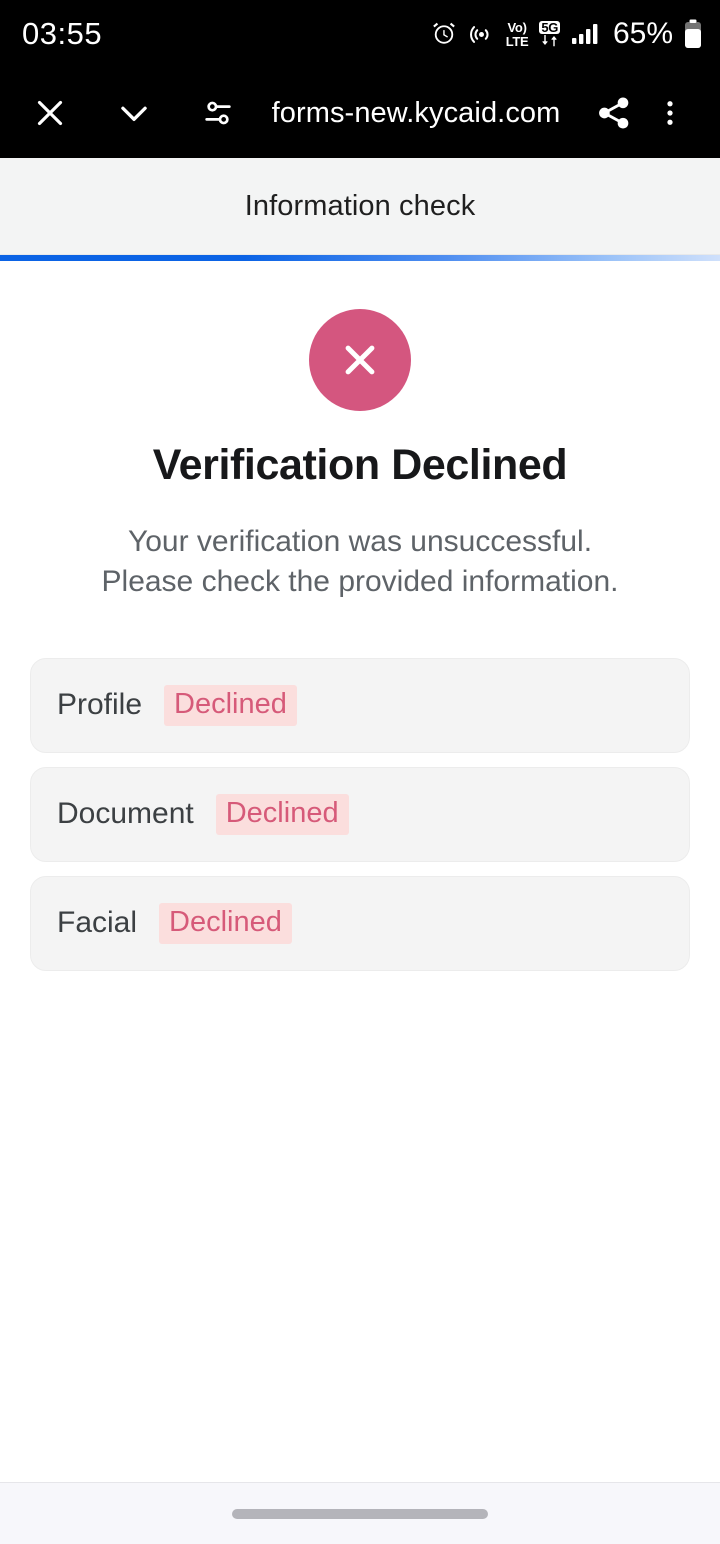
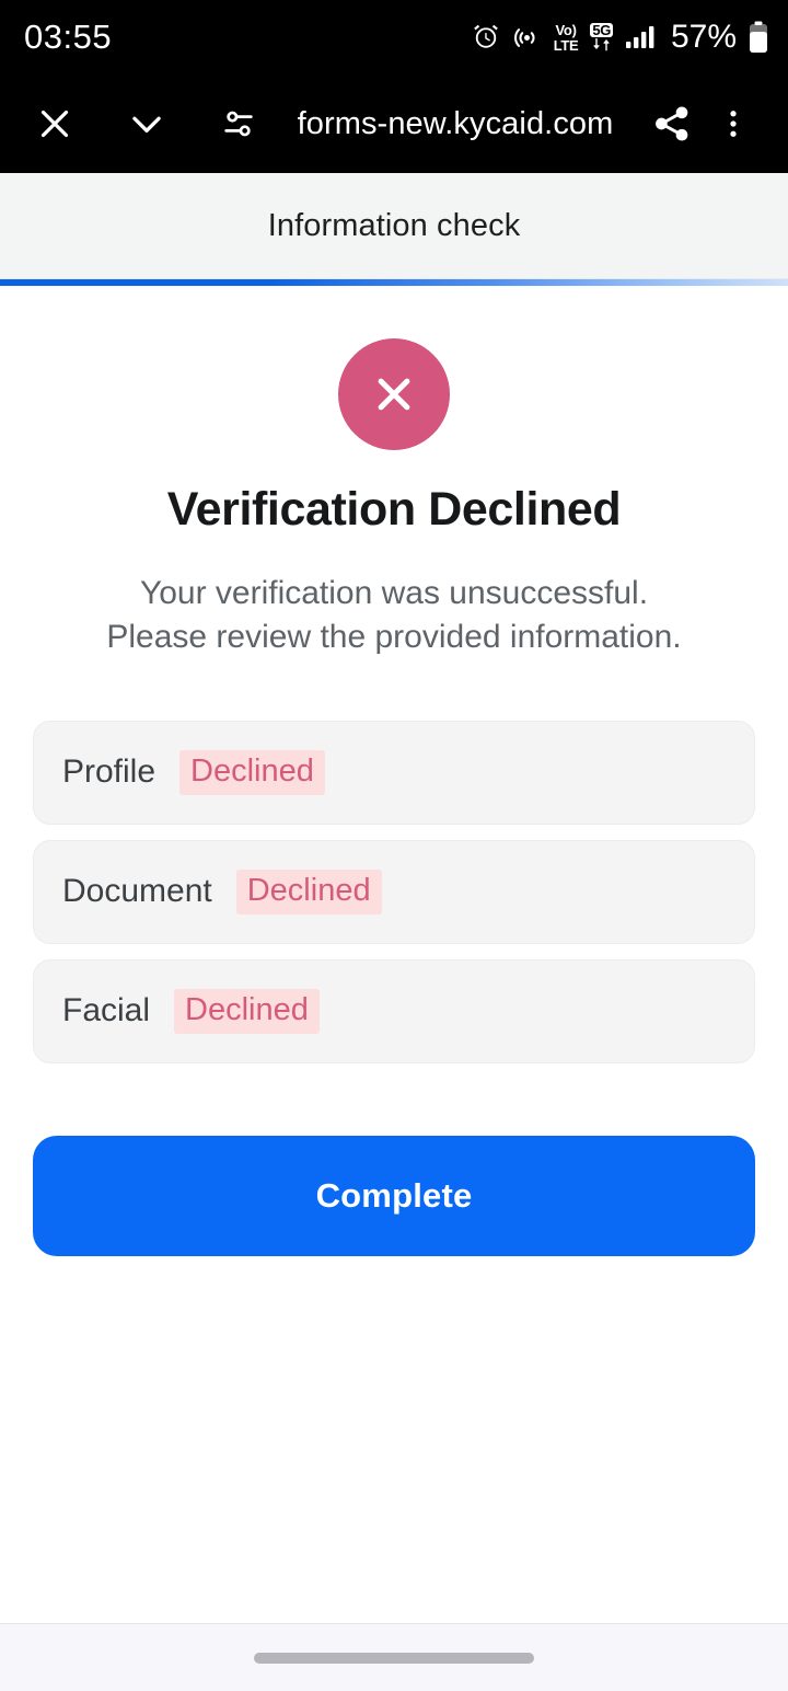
  03:55
  Vo)
  LTE
  5G
- 65%
+ 57%
  forms-new.kycaid.com
  Information check
  Verification Declined
- Your verification was unsuccessful. Please check the provided information.
+ Your verification was unsuccessful. Please review the provided information.
  Profile
  Declined
  Document
  Declined
  Facial
  Declined
+ Complete
